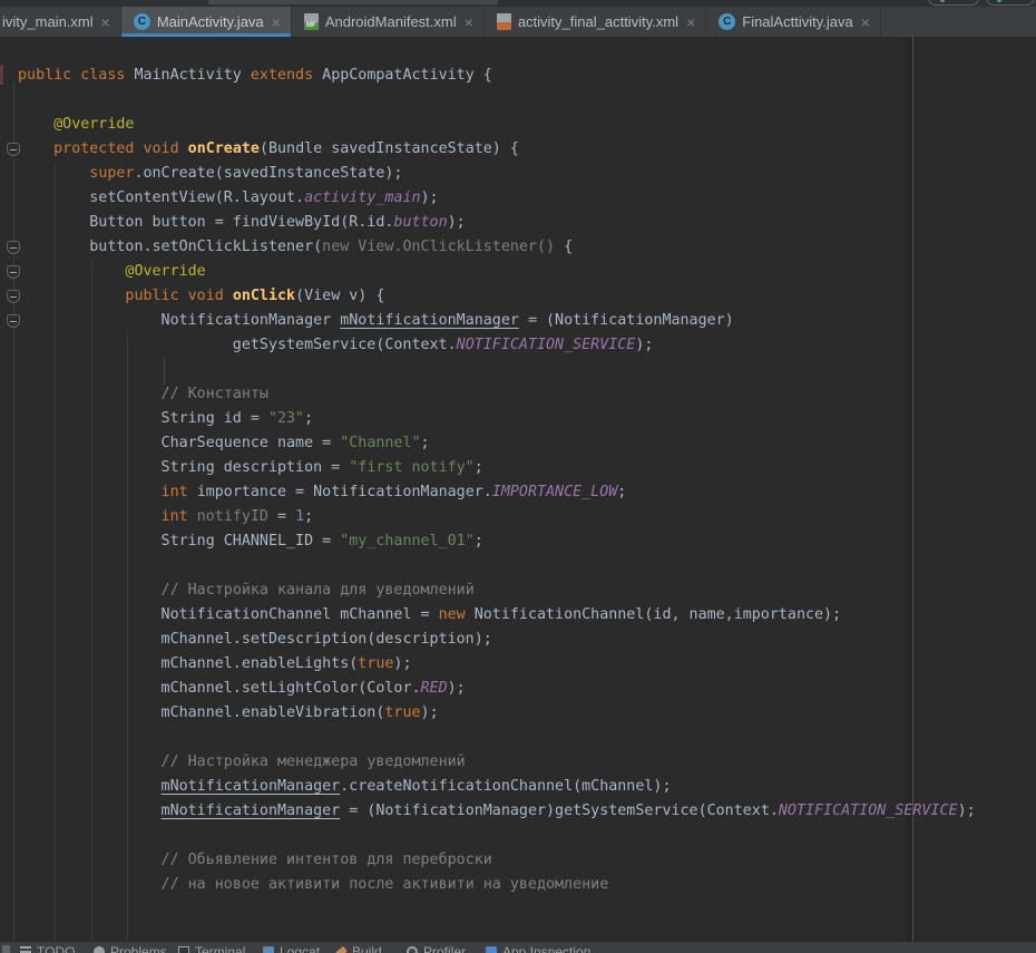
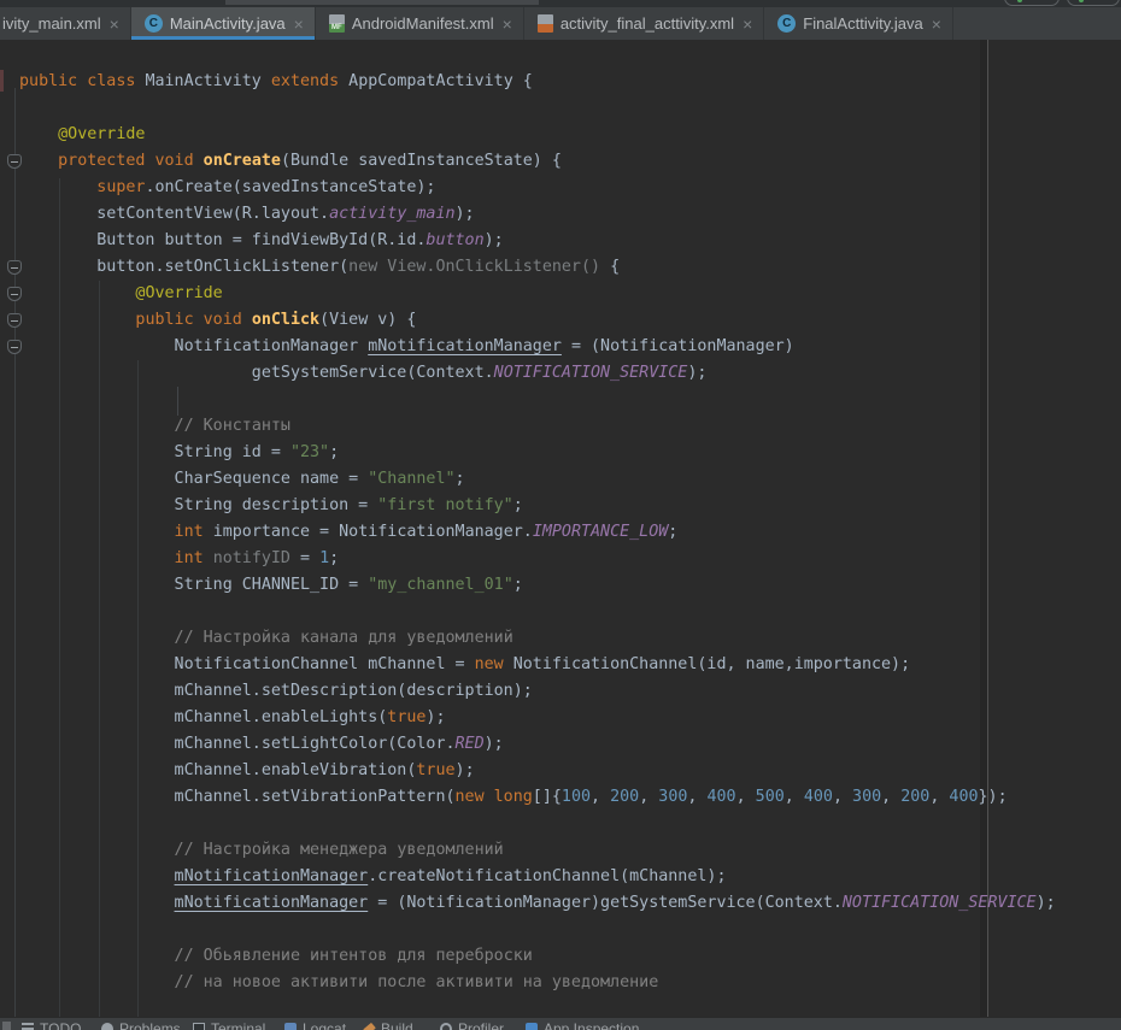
  ivity_main.xml
  ×
  C
  MainActivity.java
  ×
  AndroidManifest.xml
  ×
  activity_final_acttivity.xml
  ×
  C
  FinalActtivity.java
  ×
  public class MainActivity extends AppCompatActivity {
  @Override
  protected void onCreate(Bundle savedInstanceState) {
  super.onCreate(savedInstanceState);
  setContentView(R.layout.activity_main);
  Button button = findViewById(R.id.button);
  button.setOnClickListener(new View.OnClickListener() {
  @Override
  public void onClick(View v) {
  NotificationManager mNotificationManager = (NotificationManager)
  getSystemService(Context.NOTIFICATION_SERVICE);
  // Константы
  String id = "23";
  CharSequence name = "Channel";
  String description = "first notify";
  int importance = NotificationManager.IMPORTANCE_LOW;
  int notifyID = 1;
  String CHANNEL_ID = "my_channel_01";
  // Настройка канала для уведомлений
  NotificationChannel mChannel = new NotificationChannel(id, name,importance);
  mChannel.setDescription(description);
  mChannel.enableLights(true);
  mChannel.setLightColor(Color.RED);
  mChannel.enableVibration(true);
+ mChannel.setVibrationPattern(new long[]{100, 200, 300, 400, 500, 400, 300, 200, 400});
  // Настройка менеджера уведомлений
  mNotificationManager.createNotificationChannel(mChannel);
  mNotificationManager = (NotificationManager)getSystemService(Context.NOTIFICATION_SERVICE);
  // Обьявление интентов для переброски
  // на новое активити после активити на уведомление
  TODO
  Problems
  Terminal
  Logcat
  Build
  Profiler
  App Inspection
